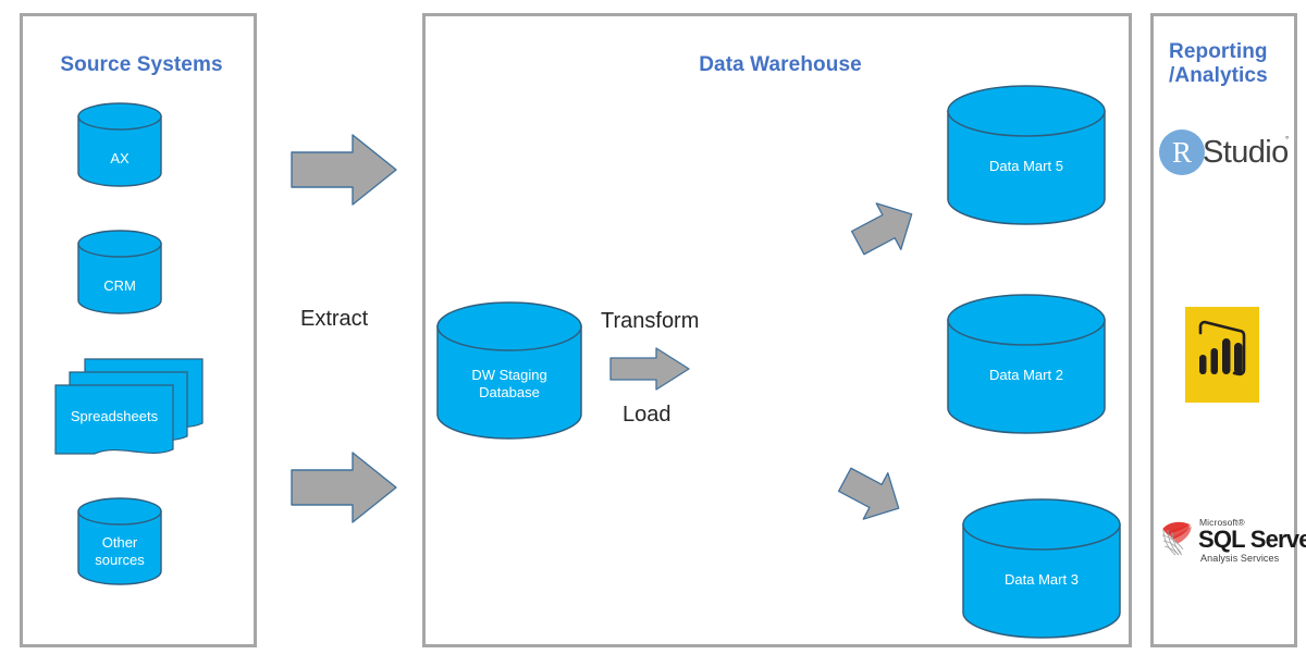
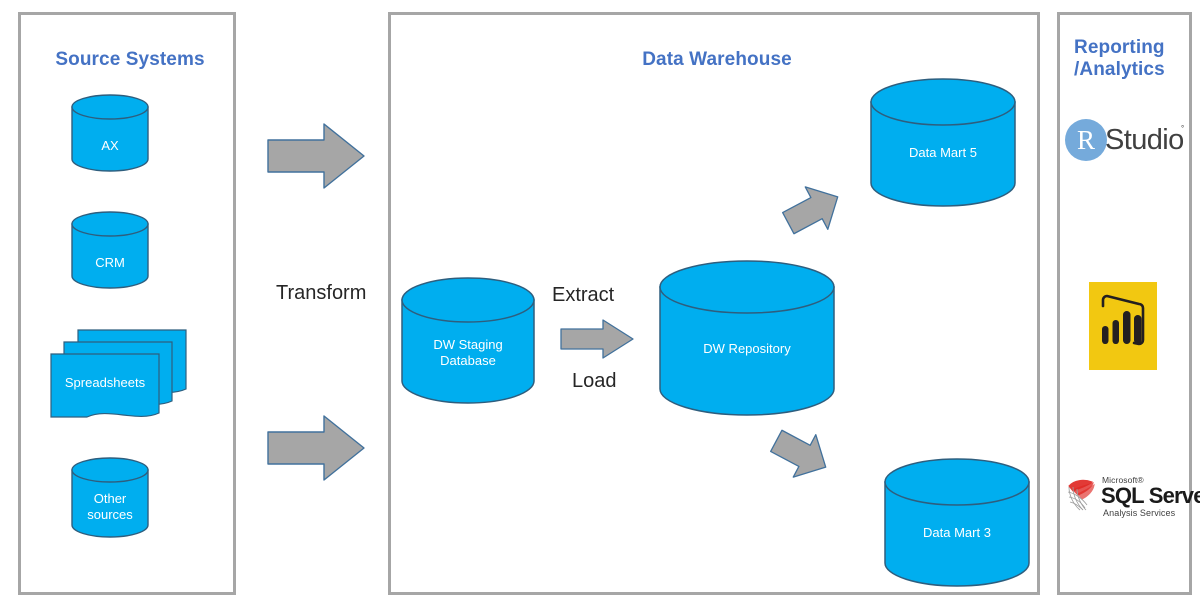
  Source Systems
  AX
  CRM
  Spreadsheets
  Other
  sources
- Extract
+ Transform
  Data Warehouse
  DW Staging
  Database
- Transform
+ Extract
  Load
+ DW Repository
  Data Mart 5
- Data Mart 2
  Data Mart 3
  Reporting
  /Analytics
  R
  Studio
  °
  Microsoft®
  SQL Serve
  Analysis Services
